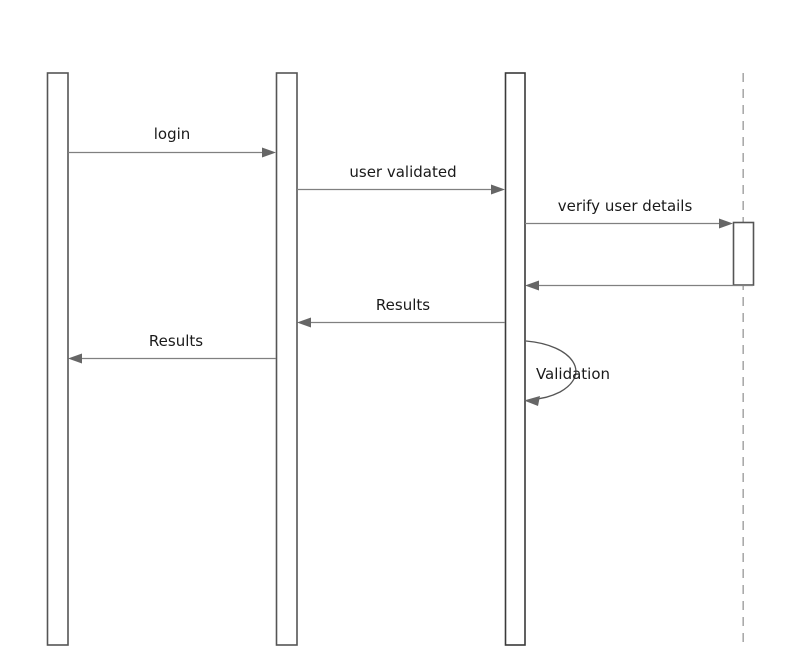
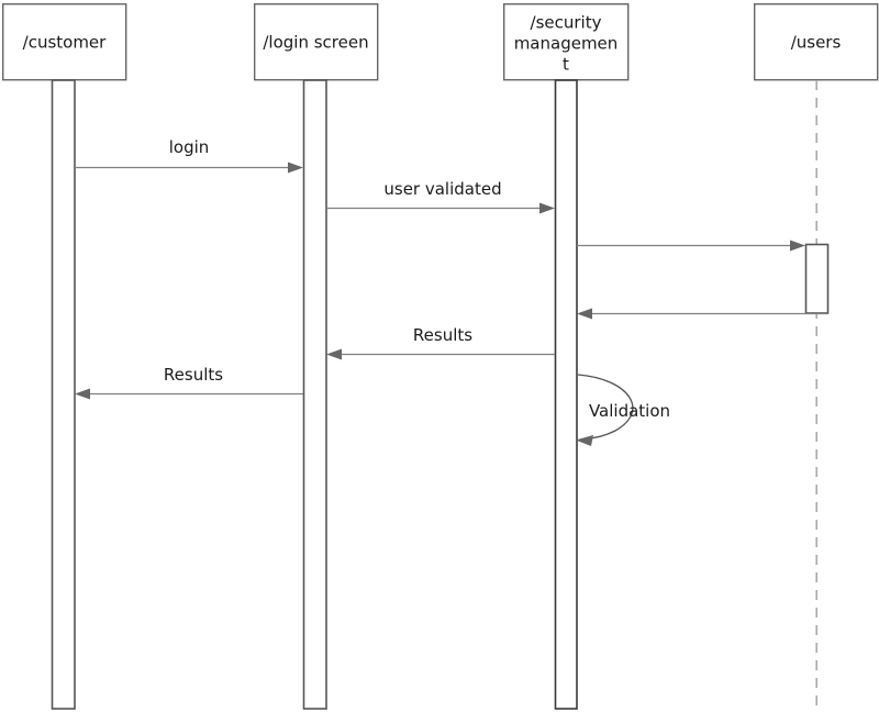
+ /customer
+ /login screen
+ /security
+ managemen
+ t
+ /users
  login
  user validated
- verify user details
  Results
  Results
  Validation
